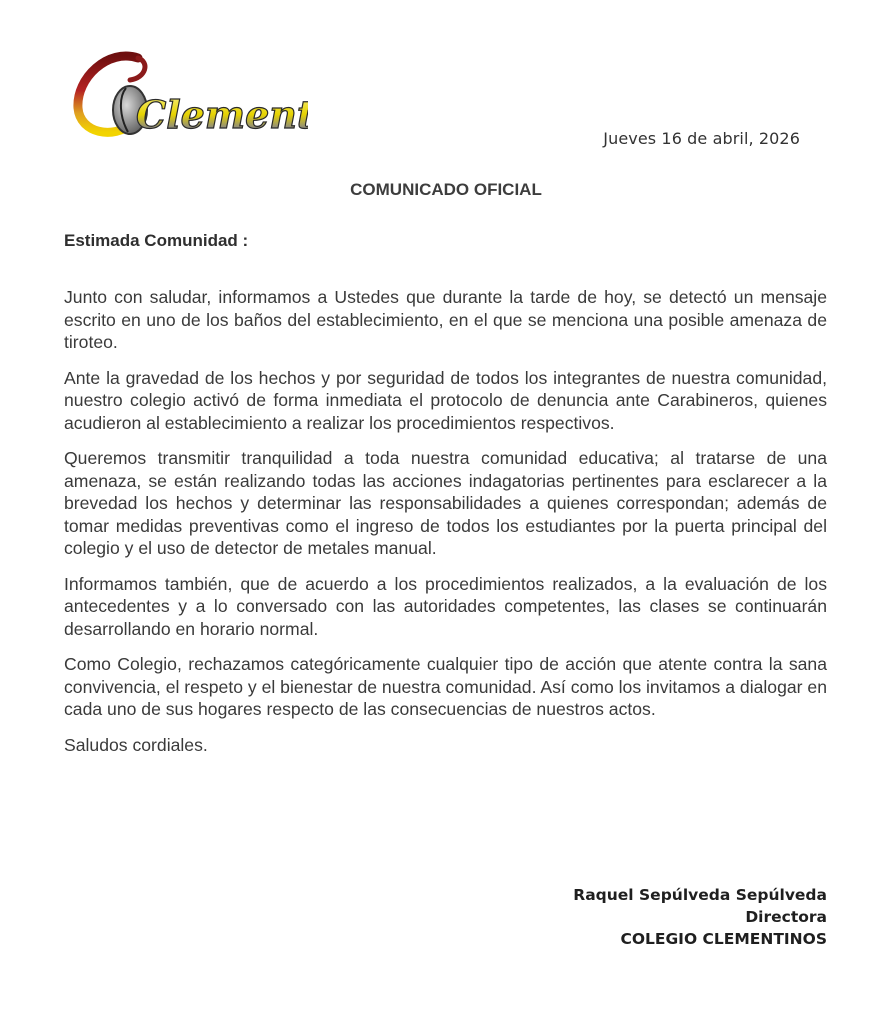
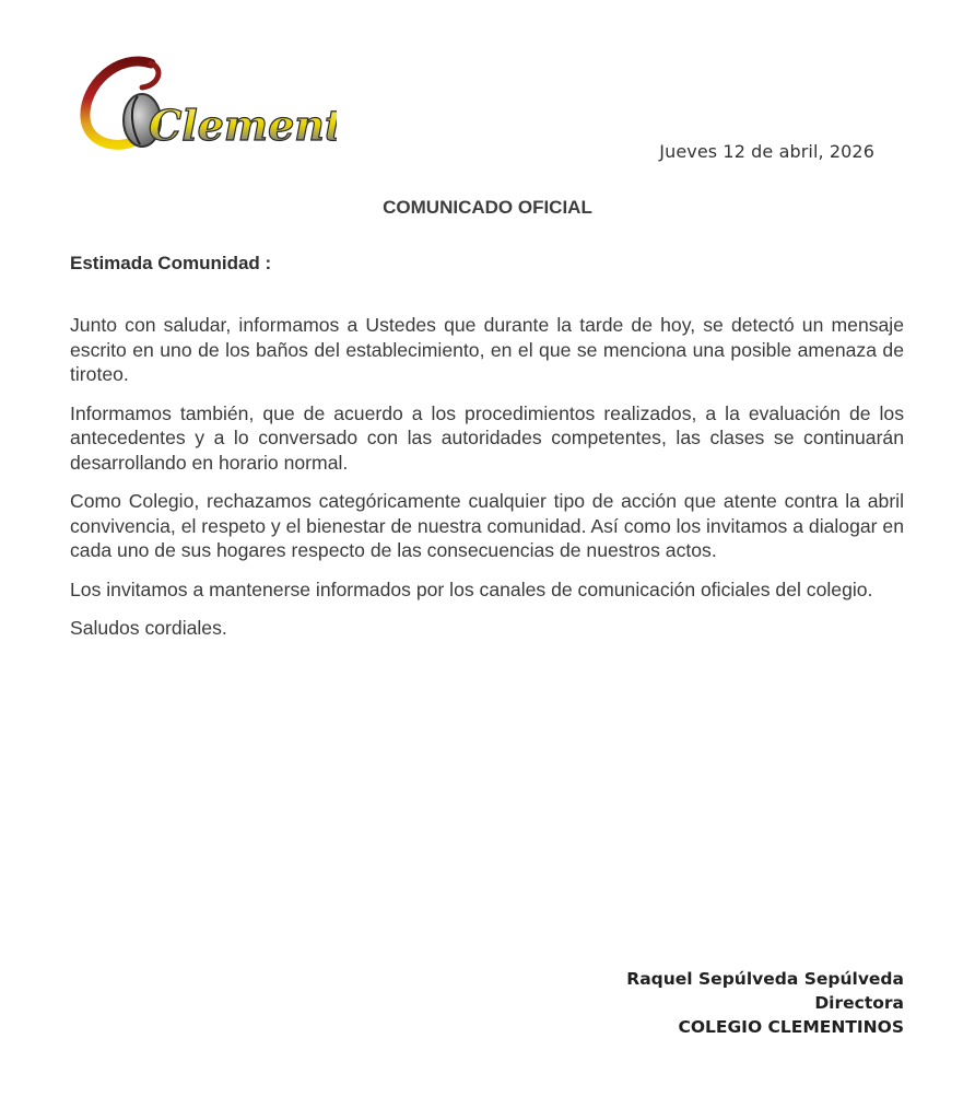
- Jueves 16 de abril, 2026
+ Jueves 12 de abril, 2026
  COMUNICADO OFICIAL
  Estimada Comunidad :
  Junto con saludar, informamos a Ustedes que durante la tarde de hoy, se detectó un mensaje escrito en uno de los baños del establecimiento, en el que se menciona una posible amenaza de tiroteo.
- Ante la gravedad de los hechos y por seguridad de todos los integrantes de nuestra comunidad, nuestro colegio activó de forma inmediata el protocolo de denuncia ante Carabineros, quienes acudieron al establecimiento a realizar los procedimientos respectivos.
- Queremos transmitir tranquilidad a toda nuestra comunidad educativa; al tratarse de una amenaza, se están realizando todas las acciones indagatorias pertinentes para esclarecer a la brevedad los hechos y determinar las responsabilidades a quienes correspondan; además de tomar medidas preventivas como el ingreso de todos los estudiantes por la puerta principal del colegio y el uso de detector de metales manual.
  Informamos también, que de acuerdo a los procedimientos realizados, a la evaluación de los antecedentes y a lo conversado con las autoridades competentes, las clases se continuarán desarrollando en horario normal.
- Como Colegio, rechazamos categóricamente cualquier tipo de acción que atente contra la sana convivencia, el respeto y el bienestar de nuestra comunidad. Así como los invitamos a dialogar en cada uno de sus hogares respecto de las consecuencias de nuestros actos.
+ Como Colegio, rechazamos categóricamente cualquier tipo de acción que atente contra la abril convivencia, el respeto y el bienestar de nuestra comunidad. Así como los invitamos a dialogar en cada uno de sus hogares respecto de las consecuencias de nuestros actos.
+ Los invitamos a mantenerse informados por los canales de comunicación oficiales del colegio.
  Saludos cordiales.
  Raquel Sepúlveda Sepúlveda
  Directora
  COLEGIO CLEMENTINOS
